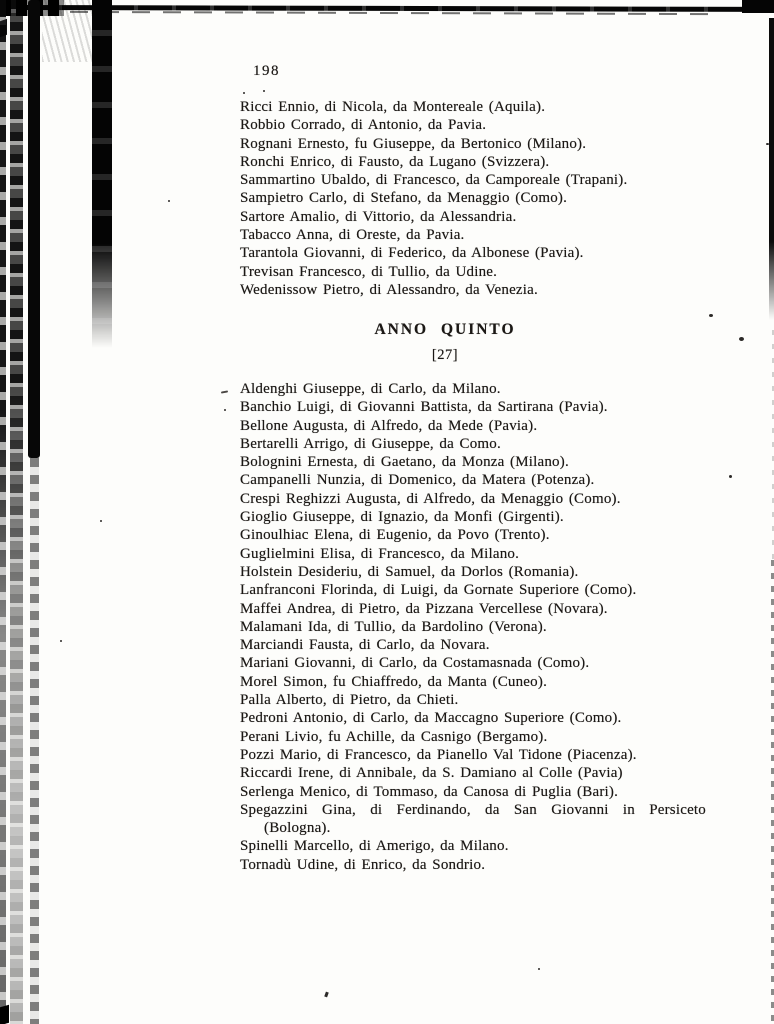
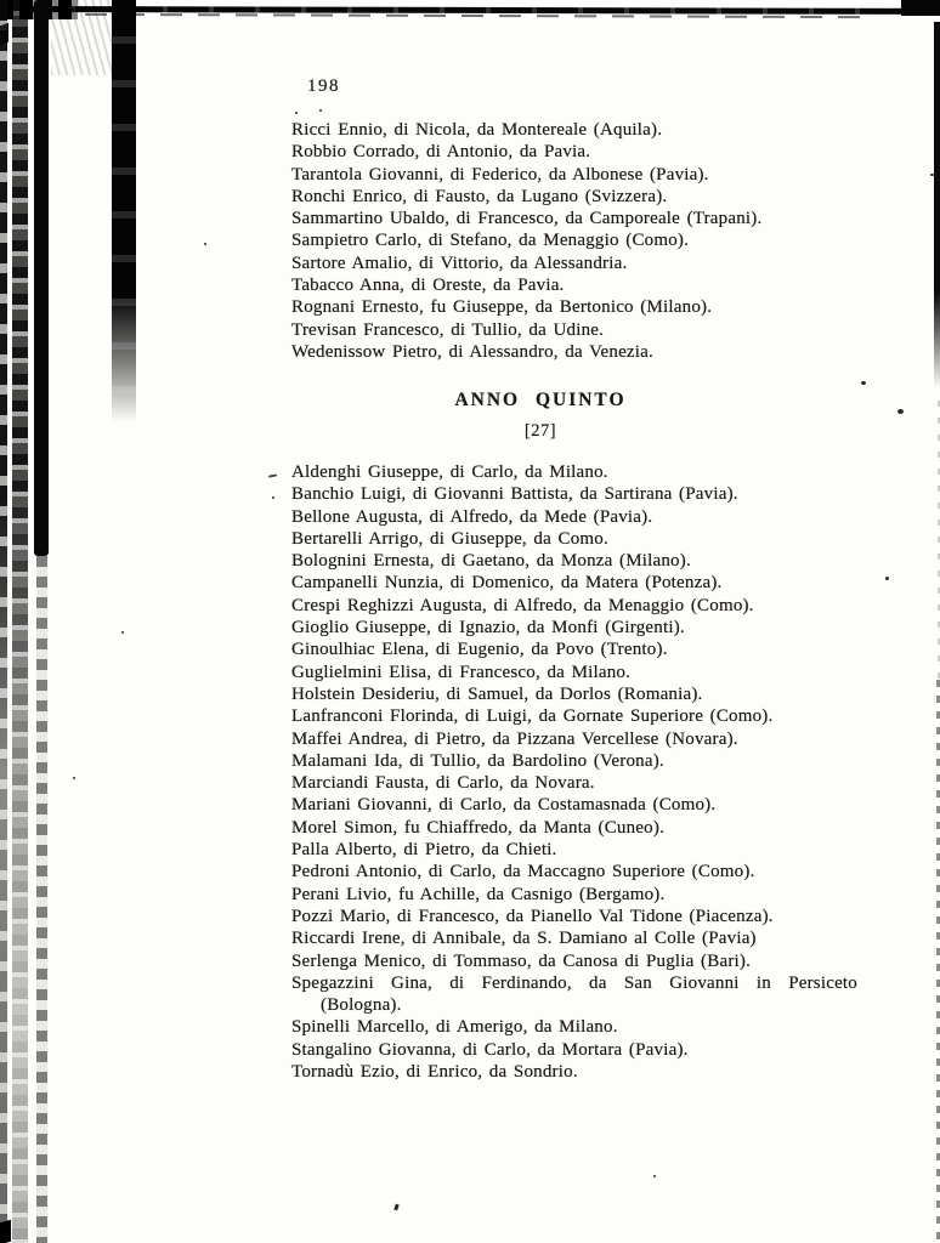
  198
  Ricci Ennio, di Nicola, da Montereale (Aquila).
  Robbio Corrado, di Antonio, da Pavia.
- Rognani Ernesto, fu Giuseppe, da Bertonico (Milano).
+ Tarantola Giovanni, di Federico, da Albonese (Pavia).
  Ronchi Enrico, di Fausto, da Lugano (Svizzera).
  Sammartino Ubaldo, di Francesco, da Camporeale (Trapani).
  Sampietro Carlo, di Stefano, da Menaggio (Como).
  Sartore Amalio, di Vittorio, da Alessandria.
  Tabacco Anna, di Oreste, da Pavia.
- Tarantola Giovanni, di Federico, da Albonese (Pavia).
+ Rognani Ernesto, fu Giuseppe, da Bertonico (Milano).
  Trevisan Francesco, di Tullio, da Udine.
  Wedenissow Pietro, di Alessandro, da Venezia.
  ANNO QUINTO
  [27]
  Aldenghi Giuseppe, di Carlo, da Milano.
  Banchio Luigi, di Giovanni Battista, da Sartirana (Pavia).
  Bellone Augusta, di Alfredo, da Mede (Pavia).
  Bertarelli Arrigo, di Giuseppe, da Como.
  Bolognini Ernesta, di Gaetano, da Monza (Milano).
  Campanelli Nunzia, di Domenico, da Matera (Potenza).
  Crespi Reghizzi Augusta, di Alfredo, da Menaggio (Como).
  Gioglio Giuseppe, di Ignazio, da Monfi (Girgenti).
  Ginoulhiac Elena, di Eugenio, da Povo (Trento).
  Guglielmini Elisa, di Francesco, da Milano.
  Holstein Desideriu, di Samuel, da Dorlos (Romania).
  Lanfranconi Florinda, di Luigi, da Gornate Superiore (Como).
  Maffei Andrea, di Pietro, da Pizzana Vercellese (Novara).
  Malamani Ida, di Tullio, da Bardolino (Verona).
  Marciandi Fausta, di Carlo, da Novara.
  Mariani Giovanni, di Carlo, da Costamasnada (Como).
  Morel Simon, fu Chiaffredo, da Manta (Cuneo).
  Palla Alberto, di Pietro, da Chieti.
  Pedroni Antonio, di Carlo, da Maccagno Superiore (Como).
  Perani Livio, fu Achille, da Casnigo (Bergamo).
  Pozzi Mario, di Francesco, da Pianello Val Tidone (Piacenza).
  Riccardi Irene, di Annibale, da S. Damiano al Colle (Pavia)
  Serlenga Menico, di Tommaso, da Canosa di Puglia (Bari).
  Spegazzini Gina, di Ferdinando, da San Giovanni in Persiceto
  (Bologna).
  Spinelli Marcello, di Amerigo, da Milano.
+ Stangalino Giovanna, di Carlo, da Mortara (Pavia).
- Tornadù Udine, di Enrico, da Sondrio.
+ Tornadù Ezio, di Enrico, da Sondrio.
